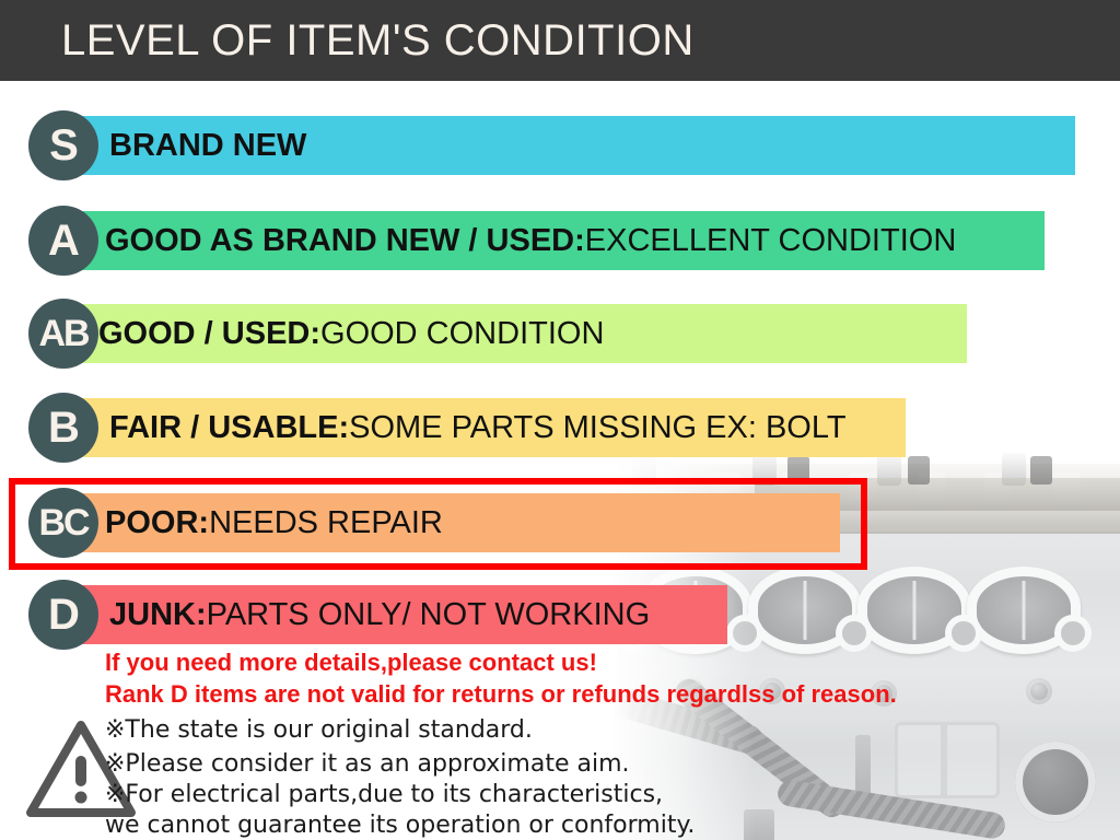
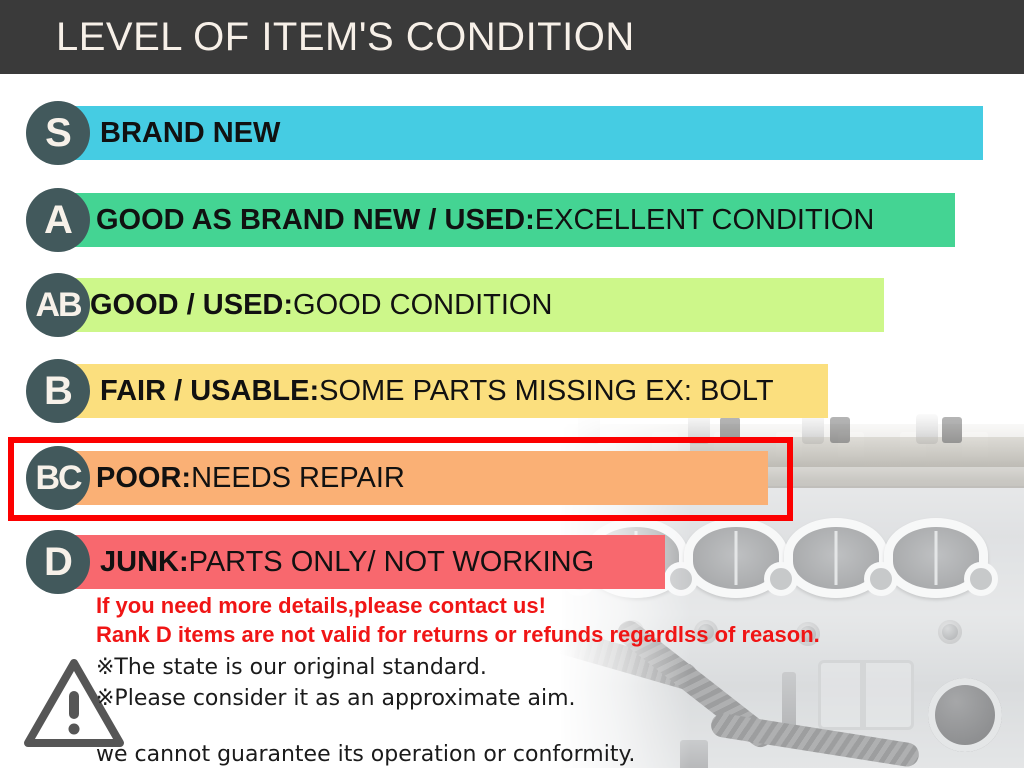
  LEVEL OF ITEM'S CONDITION
  S
  BRAND NEW
  A
  GOOD AS BRAND NEW / USED:
  EXCELLENT CONDITION
  AB
  GOOD / USED:
  GOOD CONDITION
  B
  FAIR / USABLE:
  SOME PARTS MISSING EX: BOLT
  BC
  POOR:
  NEEDS REPAIR
  D
  JUNK:
  PARTS ONLY/ NOT WORKING
  If you need more details,please contact us!
  Rank D items are not valid for returns or refunds regardlss of reason.
  ※The state is our original standard.
  ※Please consider it as an approximate aim.
- ※For electrical parts,due to its characteristics,
  we cannot guarantee its operation or conformity.
